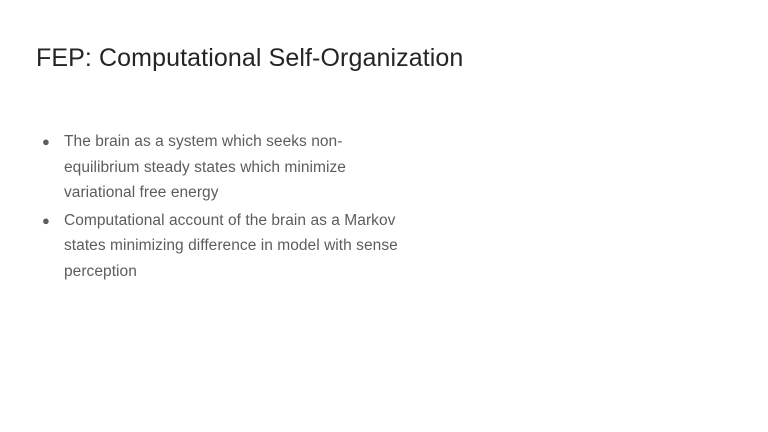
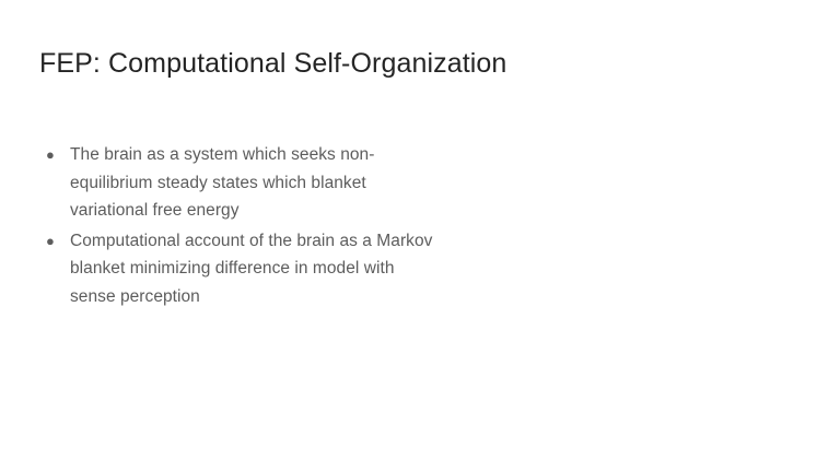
  FEP: Computational Self-Organization
  ●
- The brain as a system which seeks non-equilibrium steady states which minimize variational free energy
+ The brain as a system which seeks non-equilibrium steady states which blanket variational free energy
  ●
- Computational account of the brain as a Markov states minimizing difference in model with sense perception
+ Computational account of the brain as a Markov blanket minimizing difference in model with sense perception
